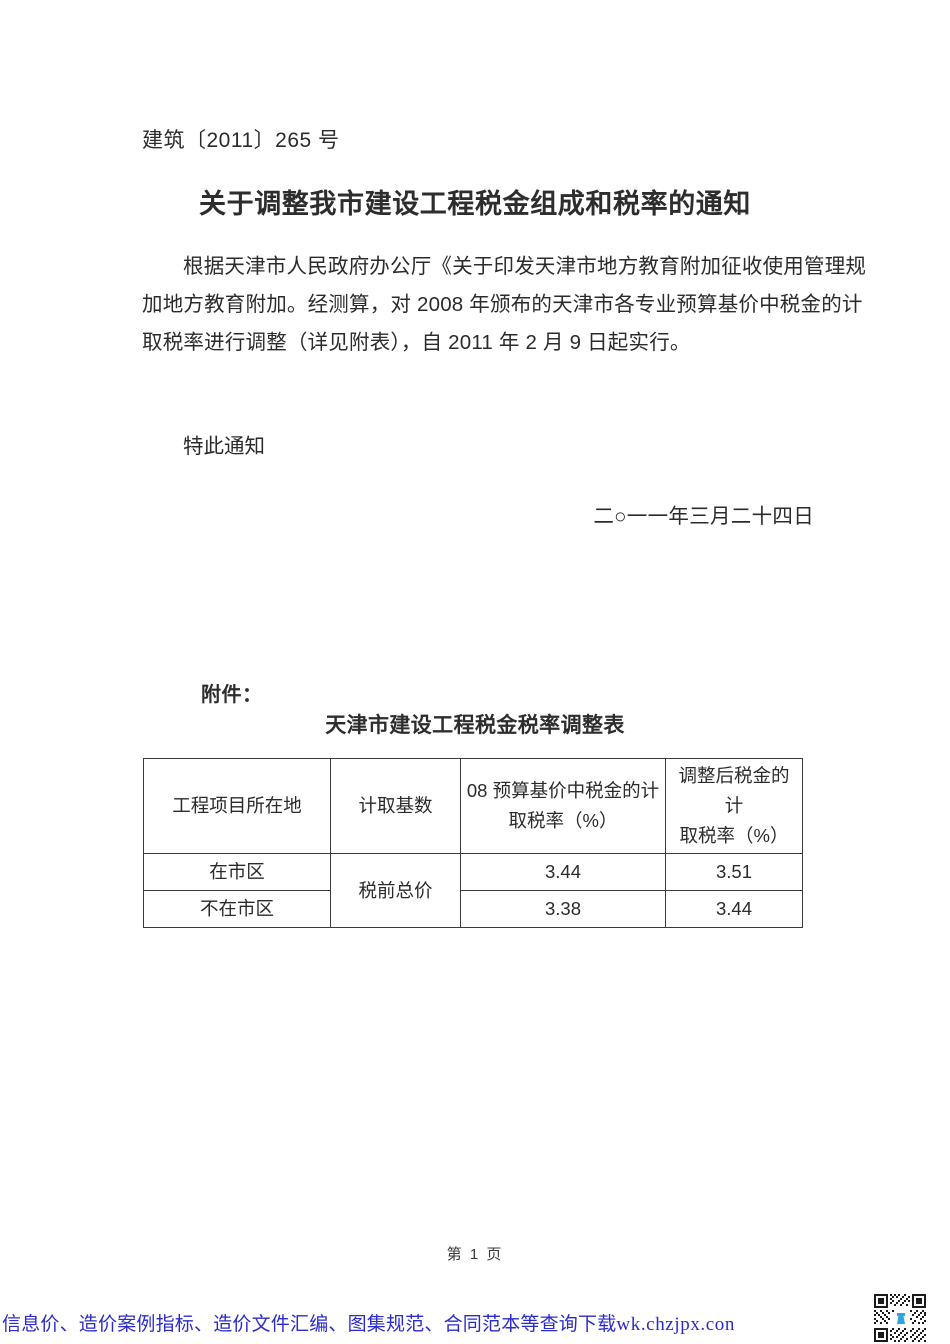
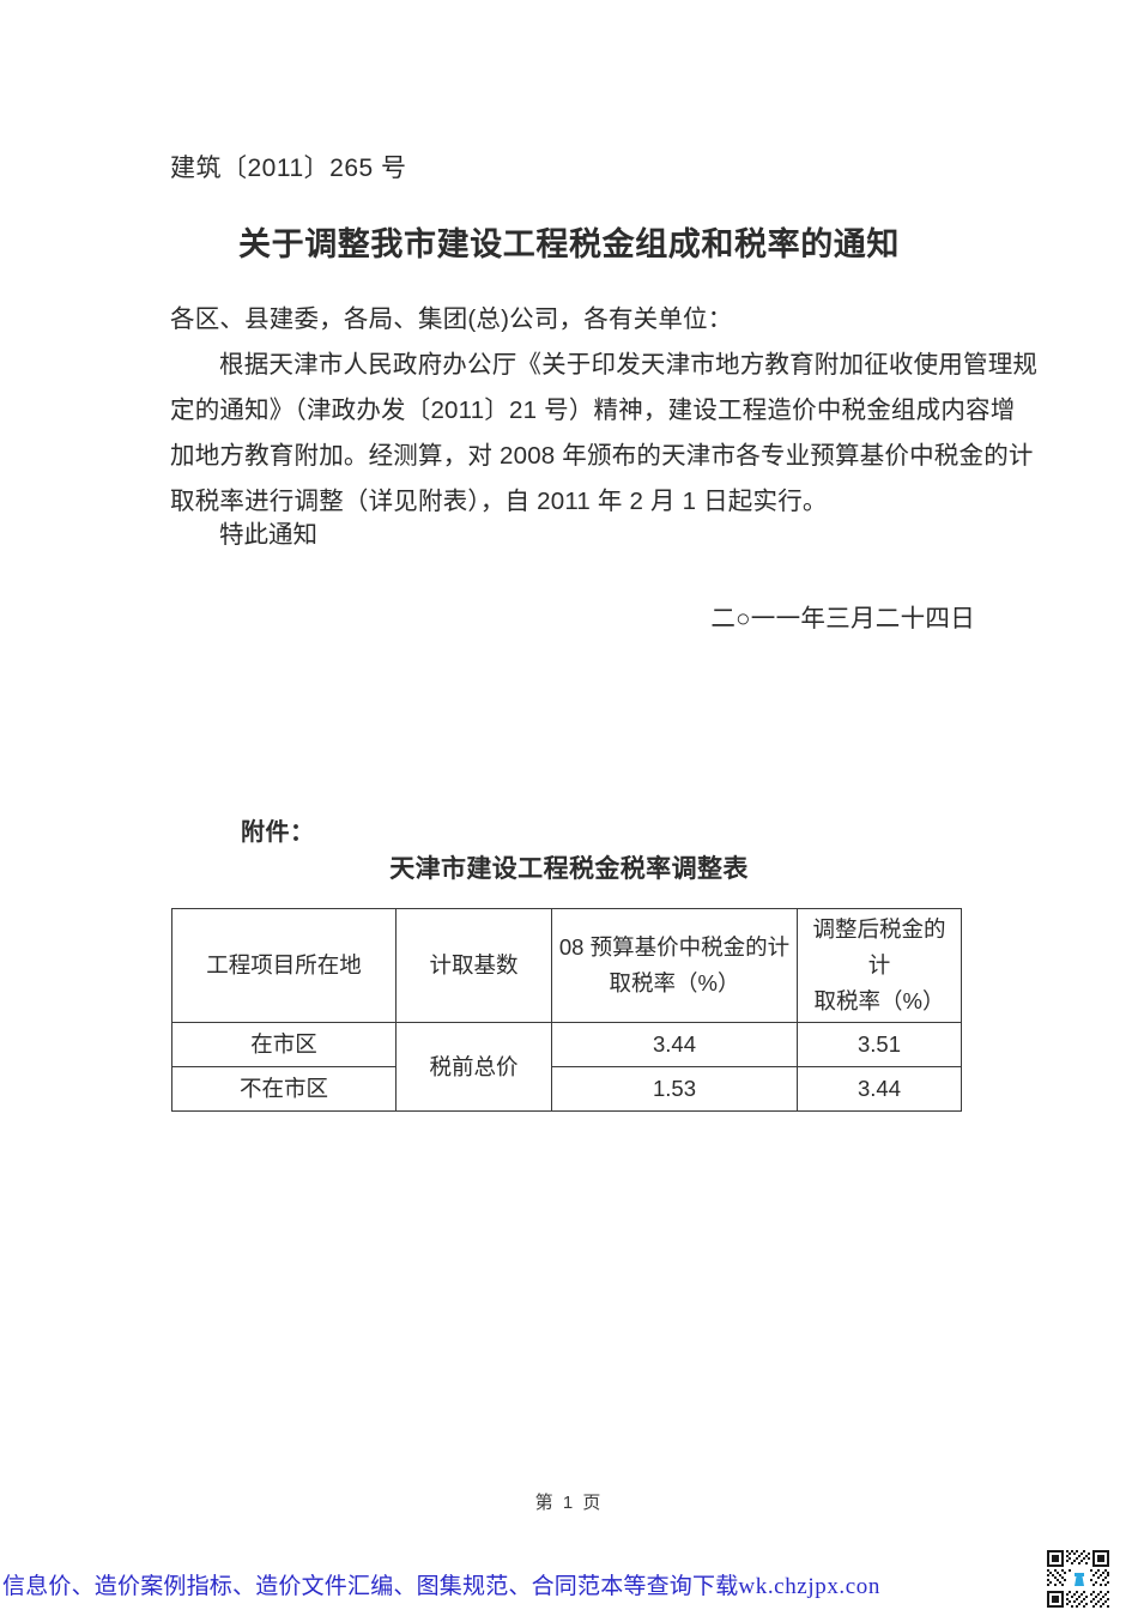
  建筑〔2011〕265 号
  关于调整我市建设工程税金组成和税率的通知
+ 各区、县建委，各局、集团(总)公司，各有关单位：
  根据天津市人民政府办公厅《关于印发天津市地方教育附加征收使用管理规
+ 定的通知》（津政办发〔2011〕21 号）精神，建设工程造价中税金组成内容增
  加地方教育附加。经测算，对 2008 年颁布的天津市各专业预算基价中税金的计
- 取税率进行调整（详见附表），自 2011 年 2 月 9 日起实行。
+ 取税率进行调整（详见附表），自 2011 年 2 月 1 日起实行。
  特此通知
  二○一一年三月二十四日
  附件：
  天津市建设工程税金税率调整表
  工程项目所在地	计取基数	08 预算基价中税金的计 取税率（%）	调整后税金的计 取税率（%）
  在市区	税前总价	3.44	3.51
- 不在市区	3.38	3.44
+ 不在市区	1.53	3.44
  第 1 页
  信息价、造价案例指标、造价文件汇编、图集规范、合同范本等查询下载wk.chzjpx.con
